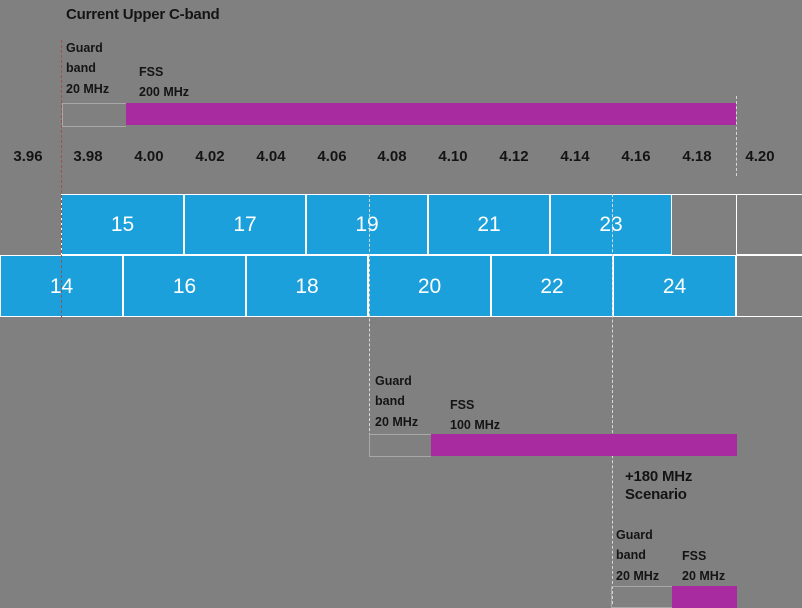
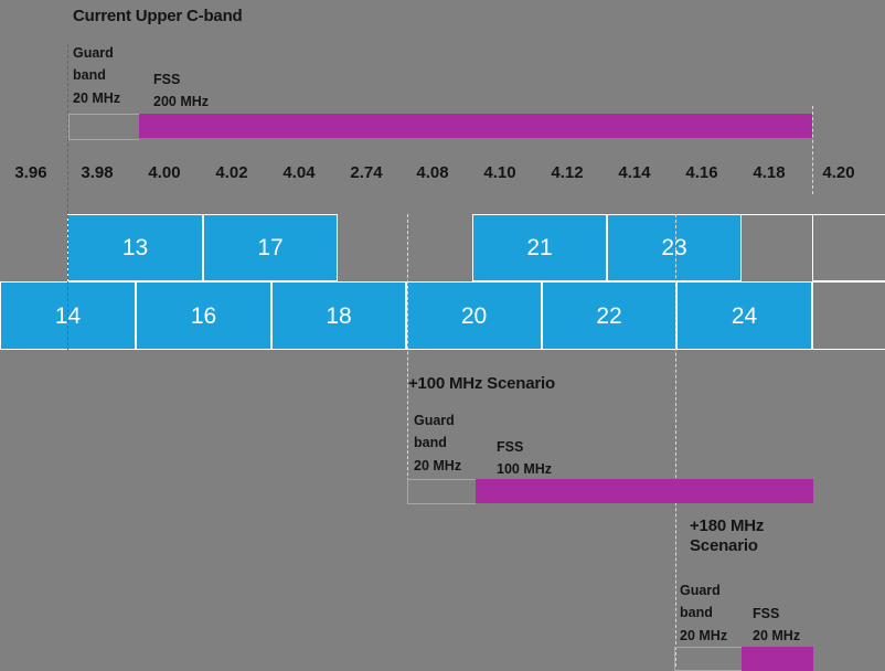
  Current Upper C-band
  Guard
  band
  20 MHz
  FSS
  200 MHz
  3.96
  3.98
  4.00
  4.02
  4.04
- 4.06
+ 2.74
  4.08
  4.10
  4.12
  4.14
  4.16
  4.18
  4.20
- 15
+ 13
  17
- 19
  21
  23
  14
  16
  18
  20
  22
  24
+ +100 MHz Scenario
  Guard
  band
  20 MHz
  FSS
  100 MHz
  +180 MHz Scenario
  Guard
  band
  20 MHz
  FSS
  20 MHz
